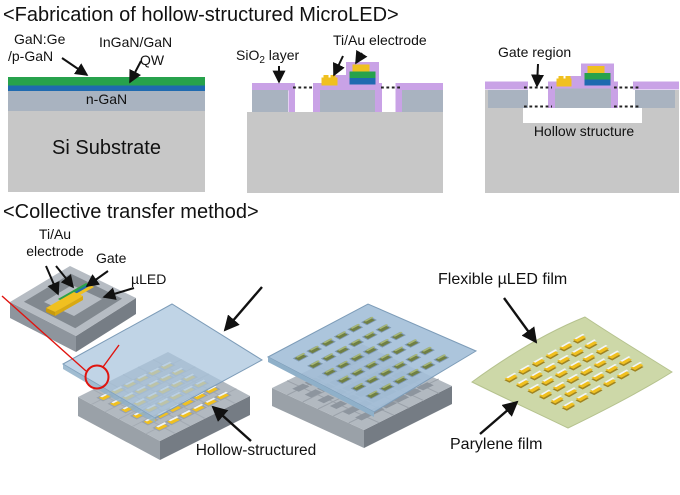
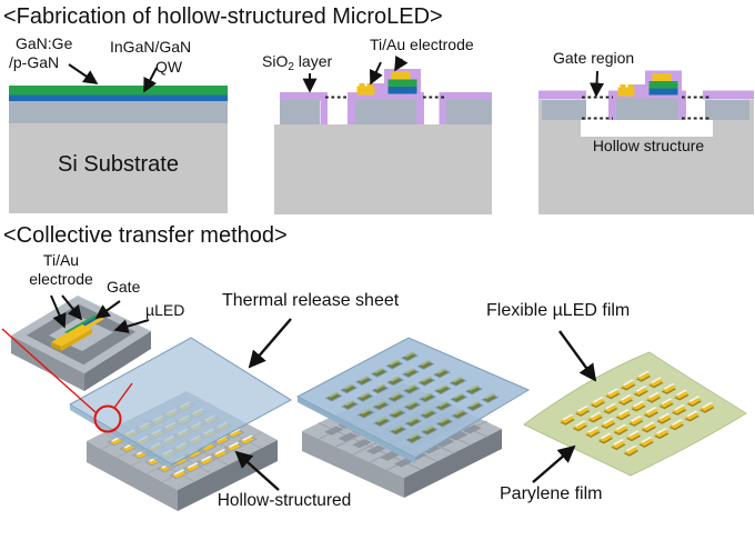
  <Fabrication of hollow-structured MicroLED>
  GaN:Ge
  /p-GaN
  InGaN/GaN
  QW
- n-GaN
  Si Substrate
  SiO2 layer
  Ti/Au electrode
  Gate region
  Hollow structure
  <Collective transfer method>
  Ti/Au
  electrode
  Gate
  µLED
+ Thermal release sheet
  Flexible µLED film
  Hollow-structured
  Parylene film
